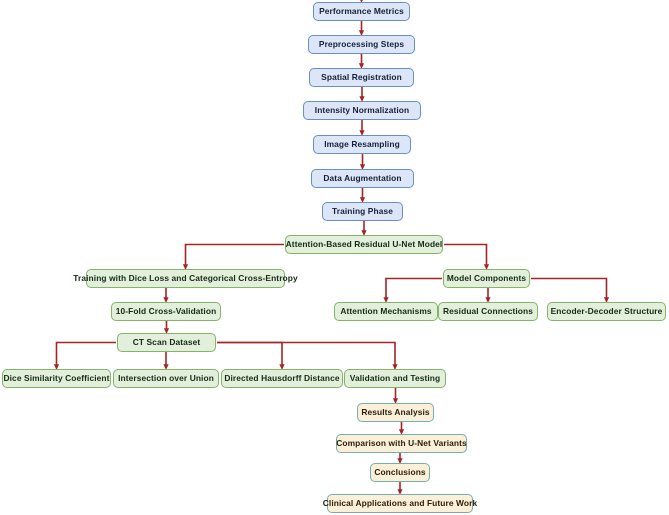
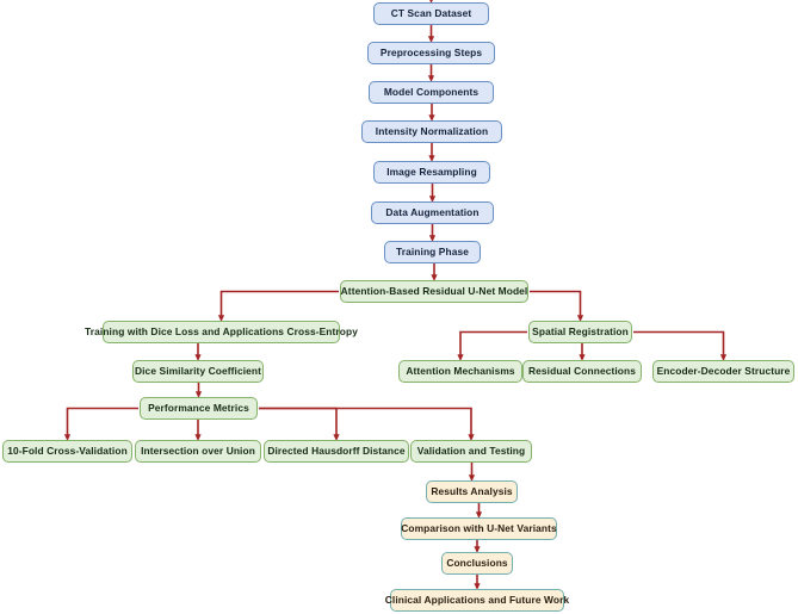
- Performance Metrics
+ CT Scan Dataset
  Preprocessing Steps
- Spatial Registration
+ Model Components
  Intensity Normalization
  Image Resampling
  Data Augmentation
  Training Phase
  Attention-Based Residual U-Net Model
- Training with Dice Loss and Categorical Cross-Entropy
+ Training with Dice Loss and Applications Cross-Entropy
- Model Components
+ Spatial Registration
- 10-Fold Cross-Validation
+ Dice Similarity Coefficient
  Attention Mechanisms
  Residual Connections
  Encoder-Decoder Structure
- CT Scan Dataset
+ Performance Metrics
- Dice Similarity Coefficient
+ 10-Fold Cross-Validation
  Intersection over Union
  Directed Hausdorff Distance
  Validation and Testing
  Results Analysis
  Comparison with U-Net Variants
  Conclusions
  Clinical Applications and Future Work
